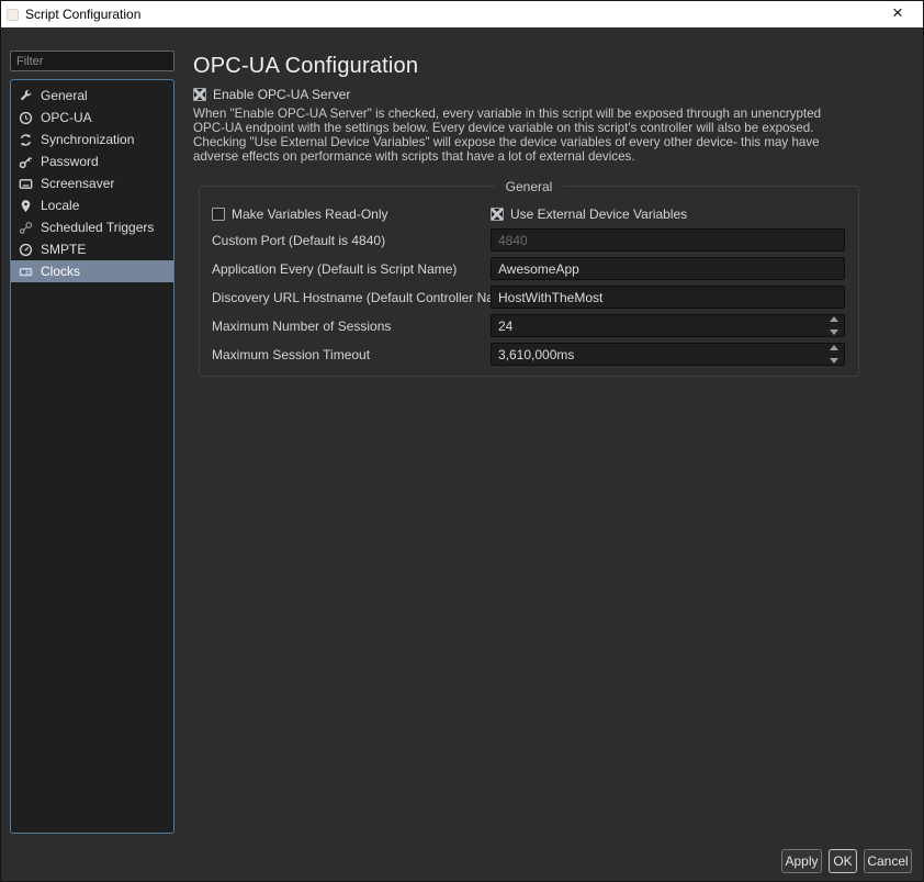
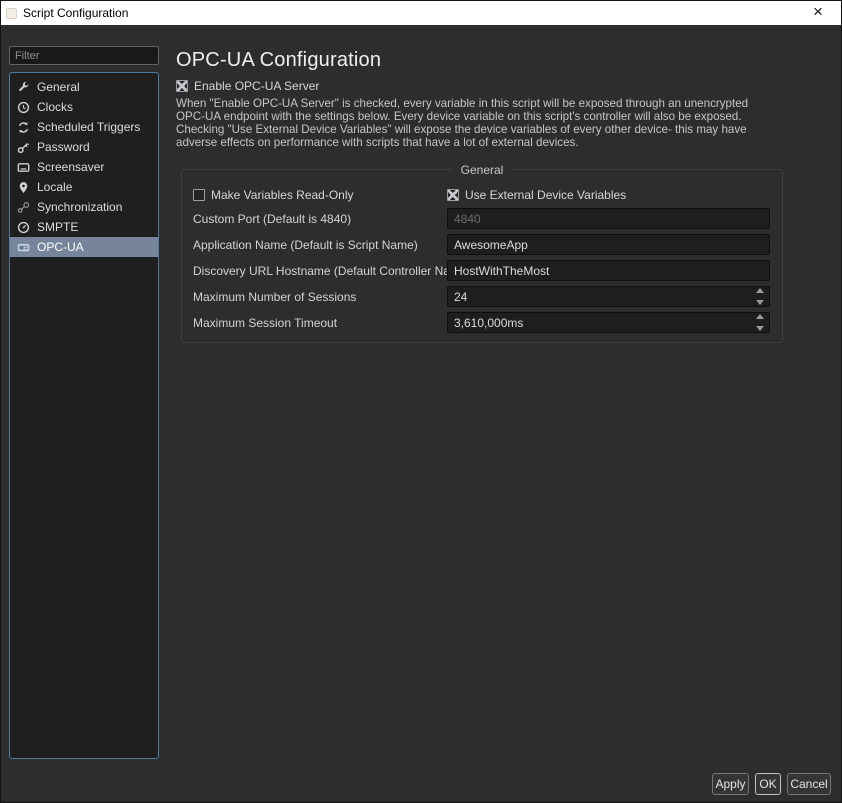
  Script Configuration
  ×
  Filter
  General
- OPC-UA
+ Clocks
- Synchronization
+ Scheduled Triggers
  Password
  Screensaver
  Locale
- Scheduled Triggers
+ Synchronization
  SMPTE
- Clocks
+ OPC-UA
  OPC-UA Configuration
  Enable OPC-UA Server
  When "Enable OPC-UA Server" is checked, every variable in this script will be exposed through an unencrypted OPC-UA endpoint with the settings below. Every device variable on this script's controller will also be exposed. Checking "Use External Device Variables" will expose the device variables of every other device- this may have adverse effects on performance with scripts that have a lot of external devices.
  General
  Make Variables Read-Only
  Use External Device Variables
  Custom Port (Default is 4840)
  4840
- Application Every (Default is Script Name)
+ Application Name (Default is Script Name)
  AwesomeApp
  Discovery URL Hostname (Default Controller N
  HostWithTheMost
  Maximum Number of Sessions
  24
  Maximum Session Timeout
  3,610,000ms
  Apply
  OK
  Cancel
